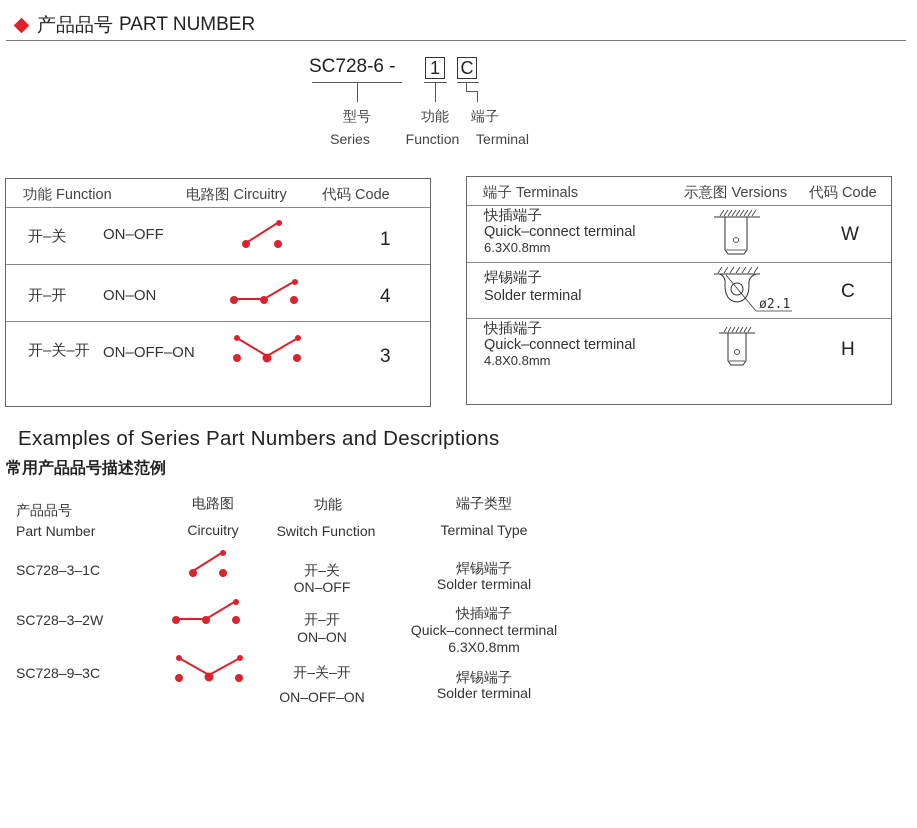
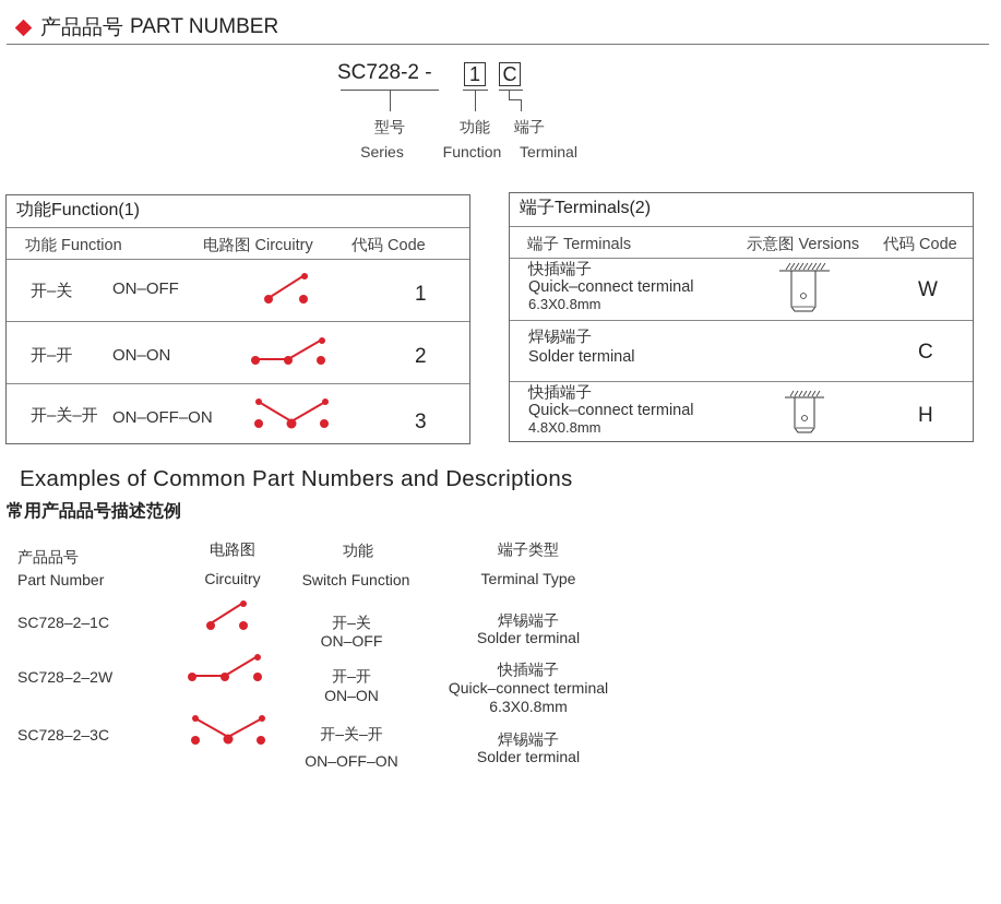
  产品品号
  PART NUMBER
- SC728-6 -
+ SC728-2 -
  1
  C
  型号
  Series
  功能
  Function
  端子
  Terminal
+ 功能Function(1)
  功能 Function
  电路图 Circuitry
  代码 Code
  开–关
  ON–OFF
  1
  开–开
  ON–ON
- 4
+ 2
  开–关–开
  ON–OFF–ON
  3
+ 端子Terminals(2)
  端子 Terminals
  示意图 Versions
  代码 Code
  快插端子
  Quick–connect terminal
  6.3X0.8mm
  W
  焊锡端子
  Solder terminal
- ø2.1
  C
  快插端子
  Quick–connect terminal
  4.8X0.8mm
  H
- Examples of Series Part Numbers and Descriptions
+ Examples of Common Part Numbers and Descriptions
  常用产品品号描述范例
  产品品号
  Part Number
  电路图
  Circuitry
  功能
  Switch Function
  端子类型
  Terminal Type
- SC728–3–1C
+ SC728–2–1C
  开–关
  ON–OFF
  焊锡端子
  Solder terminal
- SC728–3–2W
+ SC728–2–2W
  开–开
  ON–ON
  快插端子
  Quick–connect terminal
  6.3X0.8mm
- SC728–9–3C
+ SC728–2–3C
  开–关–开
  ON–OFF–ON
  焊锡端子
  Solder terminal
